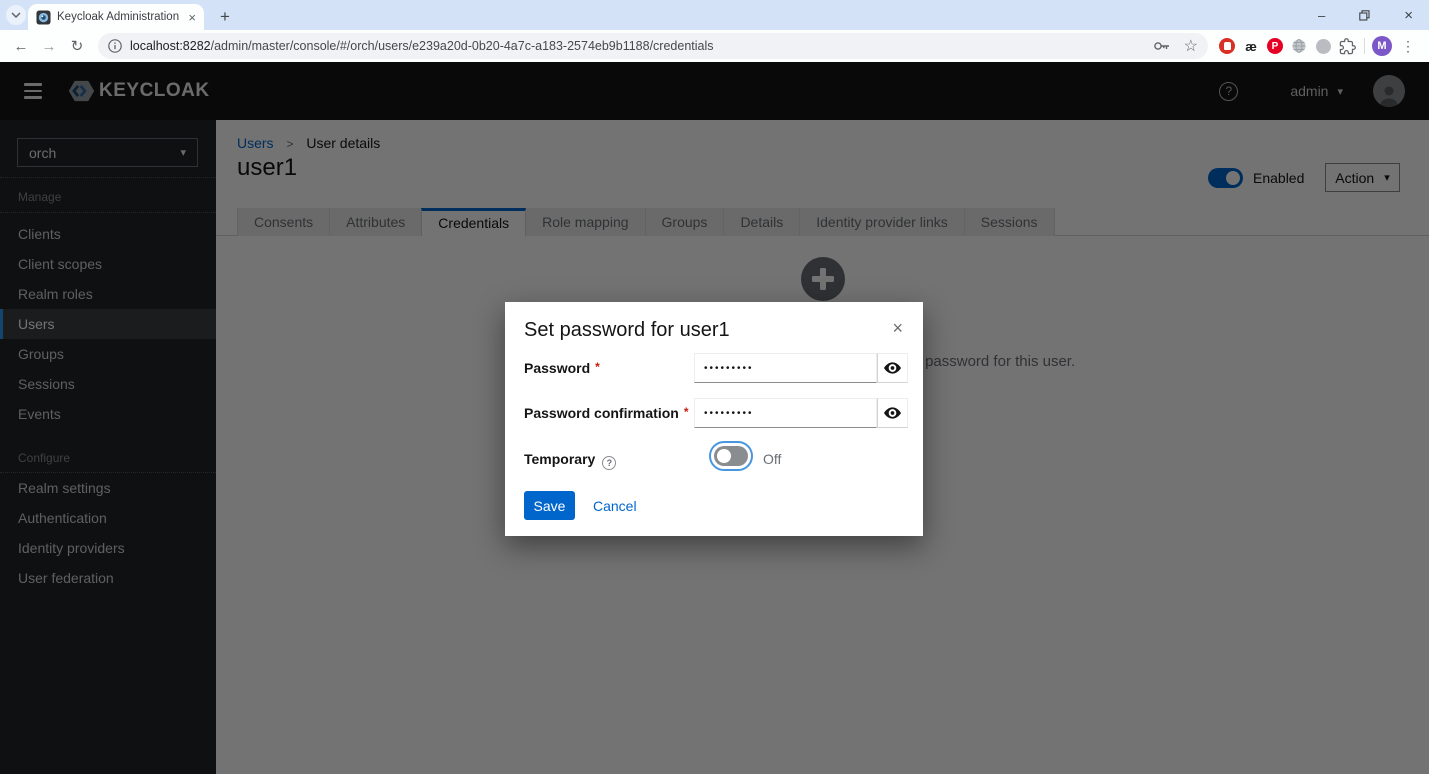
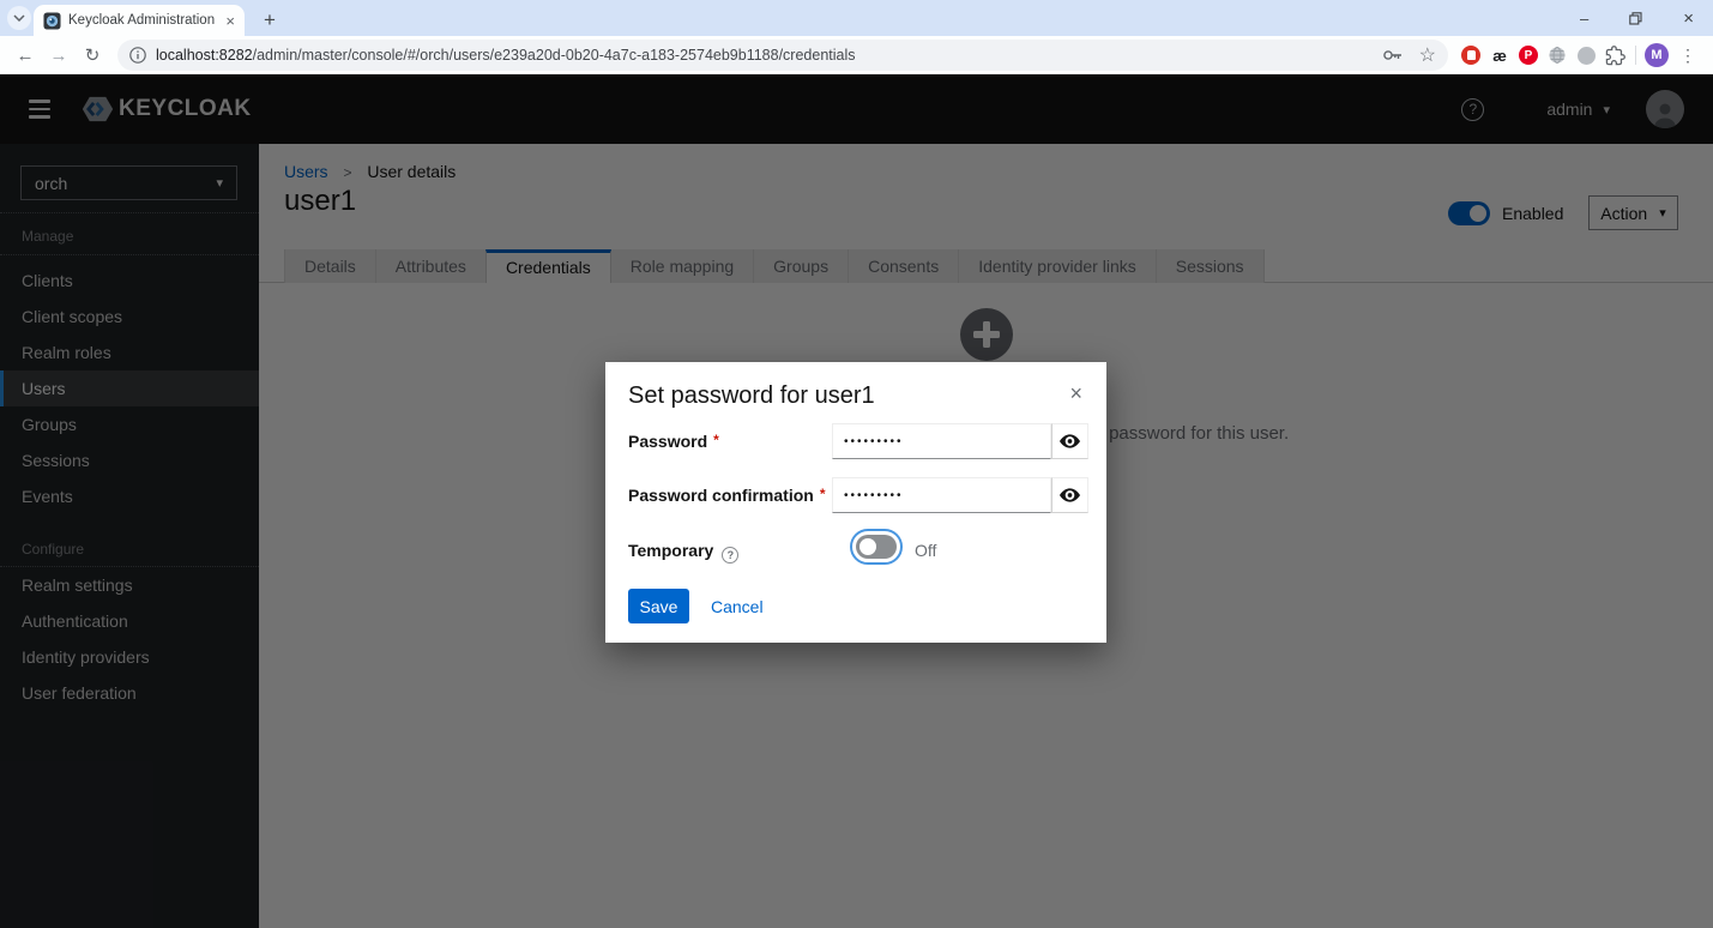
  Keycloak Administration
  ×
  +
  –
  ×
  ←
  →
  ↻
  localhost:8282/admin/master/console/#/orch/users/e239a20d-0b20-4a7c-a183-2574eb9b1188/credentials
  ☆
  æ
  P
  M
  ⋮
  KEYCLOAK
  ?
  admin
  ▾
  orch
  ▾
  Manage
  Clients
  Client scopes
  Realm roles
  Users
  Groups
  Sessions
  Events
  Configure
  Realm settings
  Authentication
  Identity providers
  User federation
  Users > User details
  user1
  Enabled
  Action
  ▾
- Consents
+ Details
  Attributes
  Credentials
  Role mapping
  Groups
- Details
+ Consents
  Identity provider links
  Sessions
  Set password for user1
  ×
  Password *
  •••••••••
  Password confirmation *
  •••••••••
  Temporary ?
  Off
  Save
  Cancel
